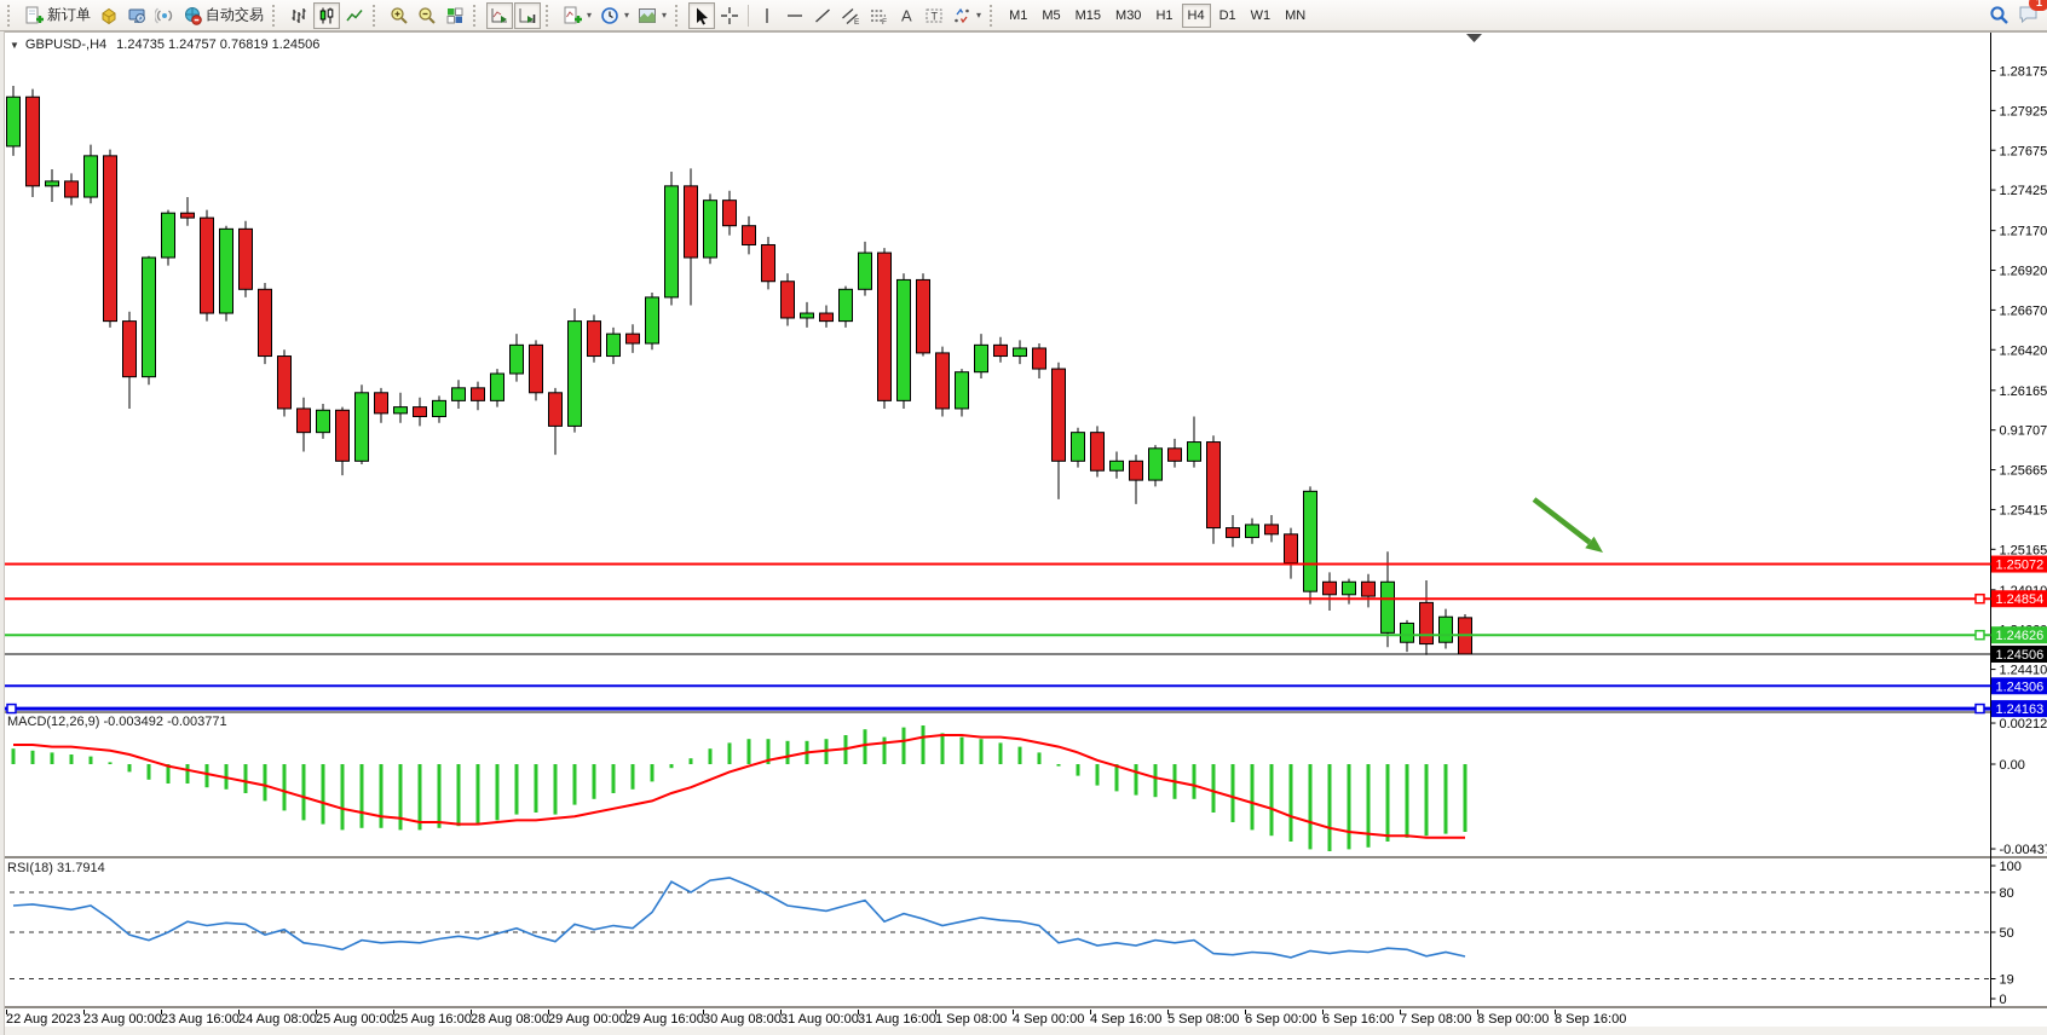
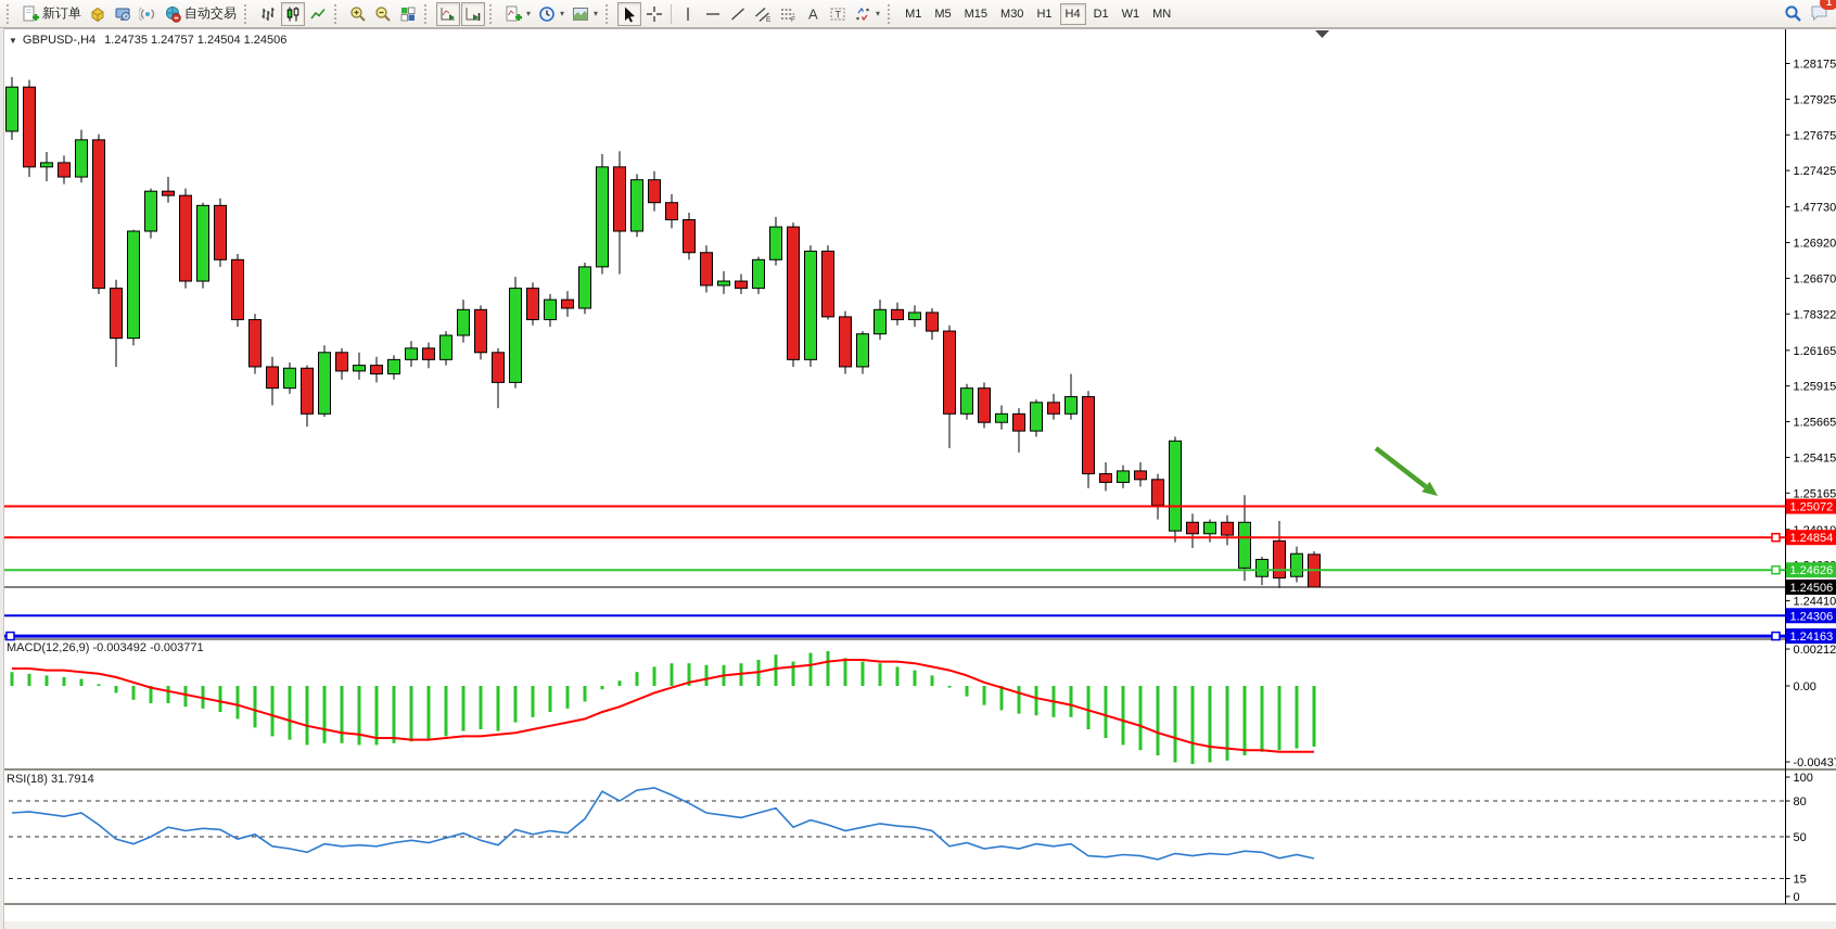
  新订单
  自动交易
  ▾
  ▾
  ▾
  A
  T
  ▾
  M1
  M5
  M15
  M30
  H1
  H4
  D1
  W1
  MN
  1
- ▼ GBPUSD-,H4 1.24735 1.24757 0.76819 1.24506
+ ▼ GBPUSD-,H4 1.24735 1.24757 1.24504 1.24506
  MACD(12,26,9) -0.003492 -0.003771
  RSI(18) 31.7914
  1.28175
  1.27925
  1.27675
  1.27425
- 1.27170
+ 1.47730
  1.26920
  1.26670
- 1.26420
+ 1.78322
  1.26165
- 0.91707
+ 1.25915
  1.25665
  1.25415
  1.25165
  1.24410
  1.25072
  1.24854
  1.24626
  1.24506
  1.24306
  1.24163
  0.00212
  0.00
  -0.0043
  100
  80
  50
- 19
+ 15
  0
- 22 Aug 2023
- 23 Aug 00:00
- 23 Aug 16:00
- 24 Aug 08:00
- 25 Aug 00:00
- 25 Aug 16:00
- 28 Aug 08:00
- 29 Aug 00:00
- 29 Aug 16:00
- 30 Aug 08:00
- 31 Aug 00:00
- 31 Aug 16:00
- 1 Sep 08:00
- 4 Sep 00:00
- 4 Sep 16:00
- 5 Sep 08:00
- 6 Sep 00:00
- 6 Sep 16:00
- 7 Sep 08:00
- 8 Sep 00:00
- 8 Sep 16:00
